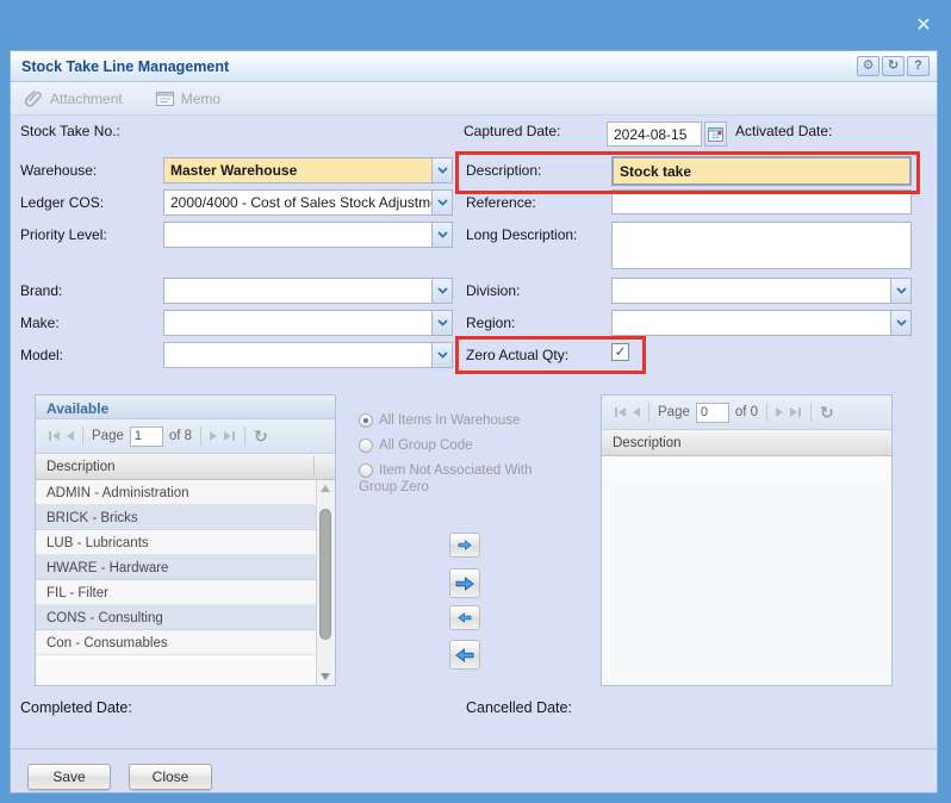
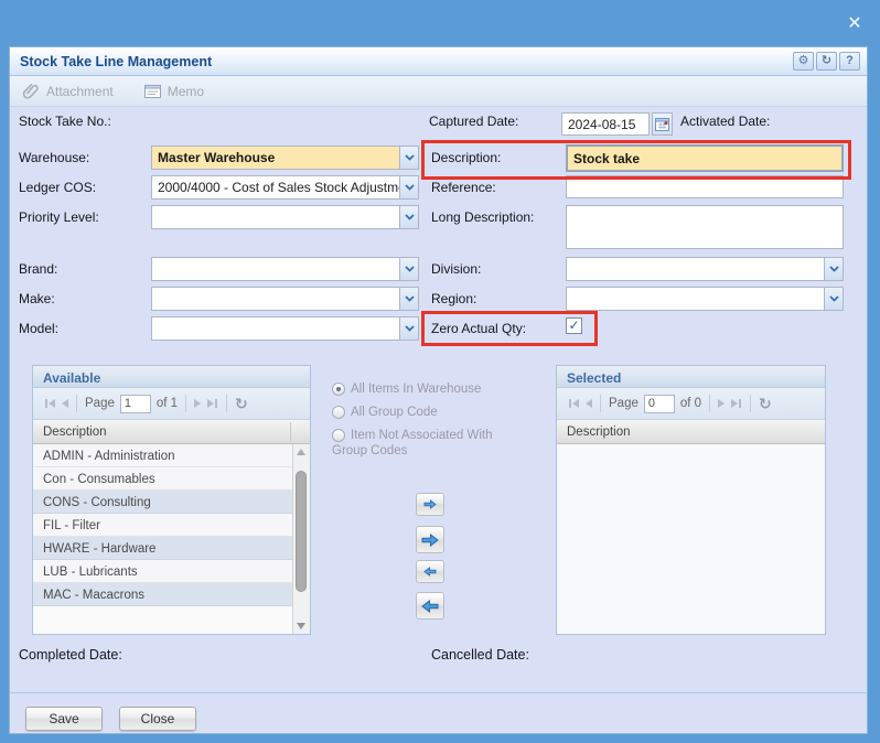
  ✕
  Stock Take Line Management
  ⚙
  ↻
  ?
  Attachment
  Memo
  Stock Take No.:
  Warehouse:
  Ledger COS:
  Priority Level:
  Brand:
  Make:
  Model:
  Master Warehouse
  2000/4000 - Cost of Sales Stock Adjustm
  Captured Date:
  2024-08-15
  Activated Date:
  Description:
  Stock take
  Reference:
  Long Description:
  Division:
  Region:
  Zero Actual Qty:
  ✓
  Available
  Page
  1
- of 8
+ of 1
  ↻
  Description
  ADMIN - Administration
- BRICK - Bricks
- LUB - Lubricants
+ Con - Consumables
- HWARE - Hardware
+ CONS - Consulting
  FIL - Filter
- CONS - Consulting
+ HWARE - Hardware
- Con - Consumables
+ LUB - Lubricants
+ MAC - Macacrons
  All Items In Warehouse
  All Group Code
- Item Not Associated With Group Zero
+ Item Not Associated With Group Codes
+ Selected
  Page
  0
  of 0
  ↻
  Description
  Completed Date:
  Cancelled Date:
  Save
  Close
